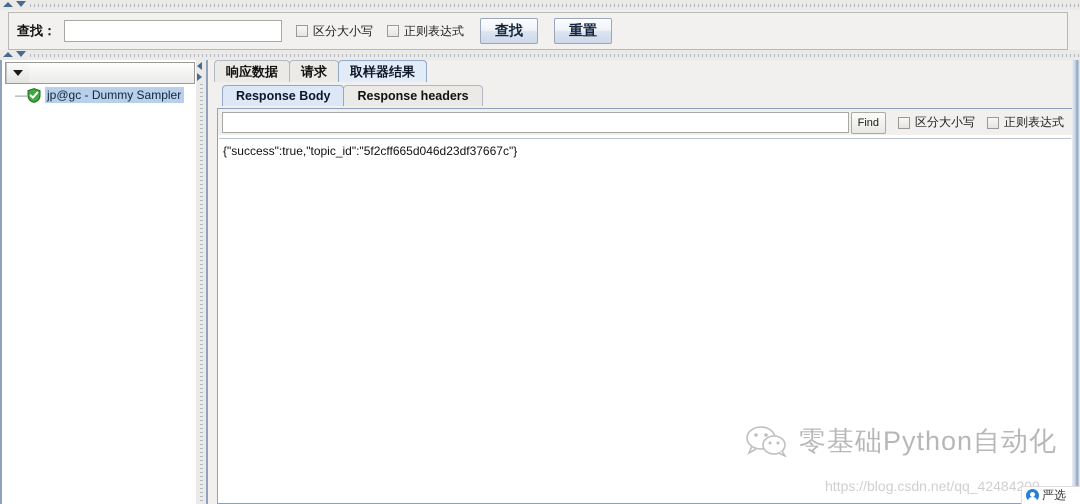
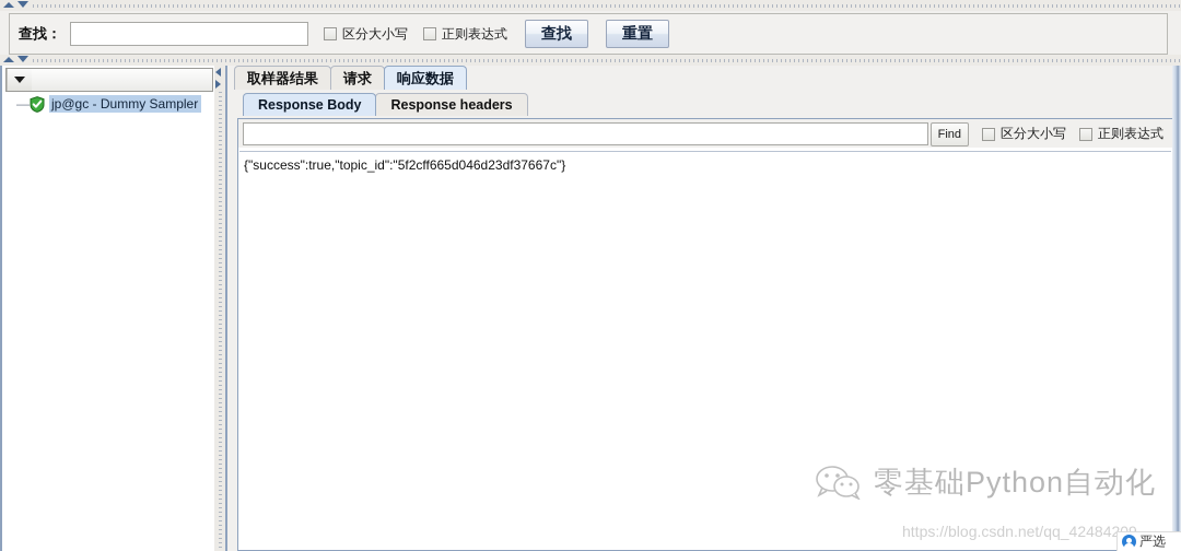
  查找：
  区分大小写
  正则表达式
  查找
  重置
  —
  jp@gc - Dummy Sampler
- 响应数据
+ 取样器结果
  请求
- 取样器结果
+ 响应数据
  Response Body
  Response headers
  Find
  区分大小写
  正则表达式
  {"success":true,"topic_id":"5f2cff665d046d23df37667c"}
  零基础Python自动化
  https://blog.csdn.net/qq_42484
  严选
